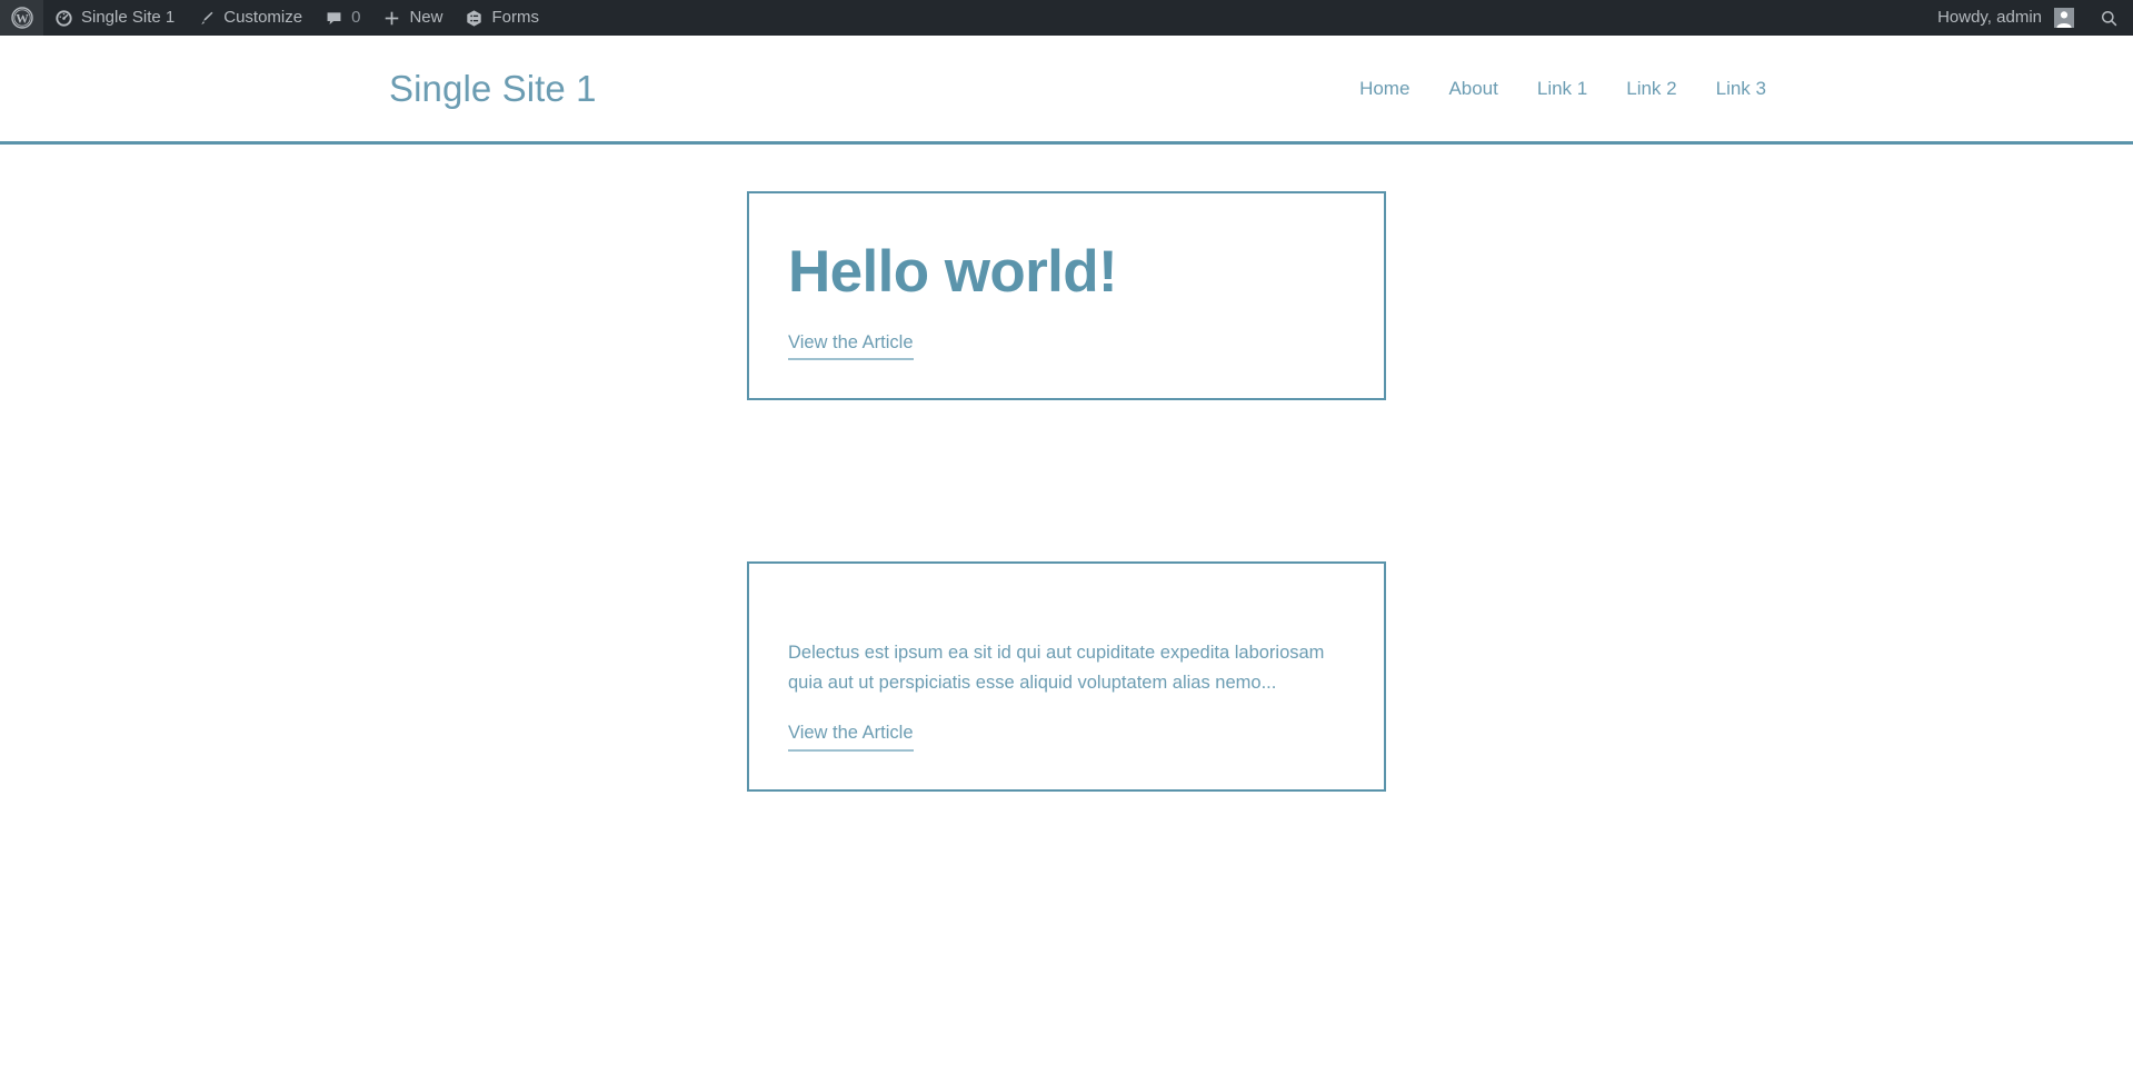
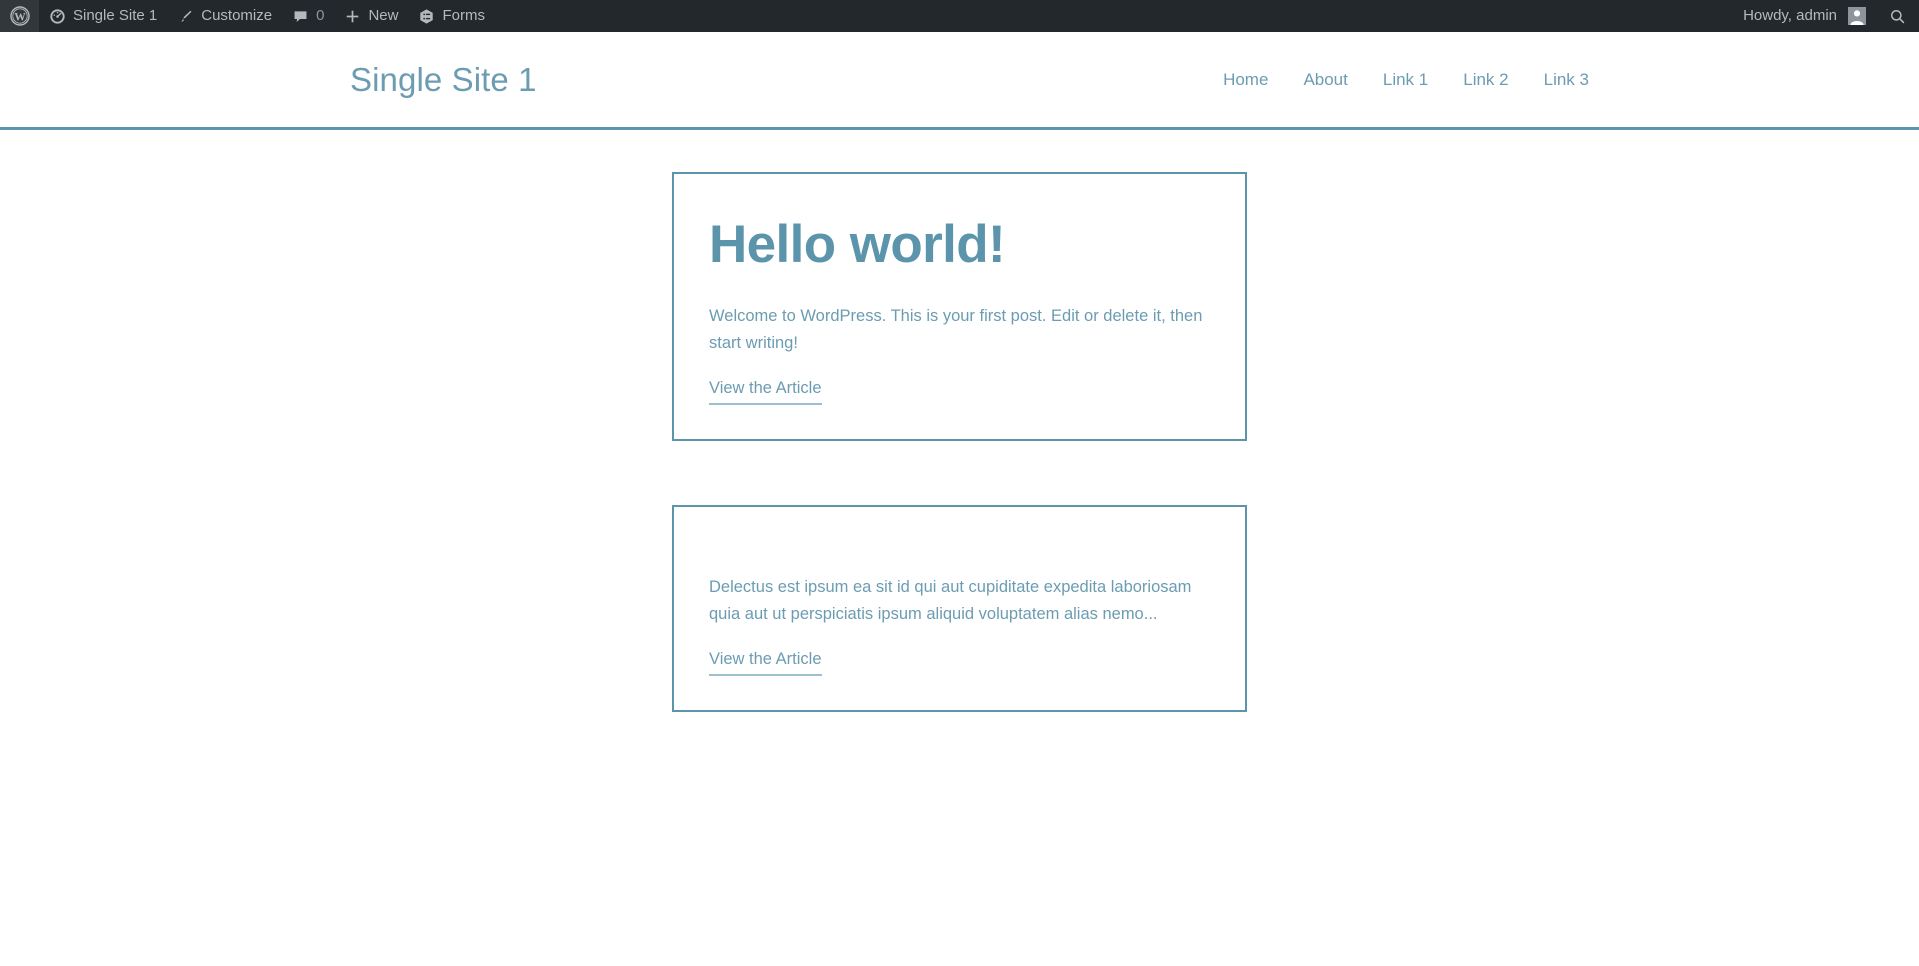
  W
  Single Site 1
  Customize
  0
  New
  Forms
  Howdy, admin
  Single Site 1
  Home
  About
  Link 1
  Link 2
  Link 3
  Hello world!
+ Welcome to WordPress. This is your first post. Edit or delete it, then start writing!
  View the Article
- Delectus est ipsum ea sit id qui aut cupiditate expedita laboriosam quia aut ut perspiciatis esse aliquid voluptatem alias nemo...
+ Delectus est ipsum ea sit id qui aut cupiditate expedita laboriosam quia aut ut perspiciatis ipsum aliquid voluptatem alias nemo...
  View the Article
